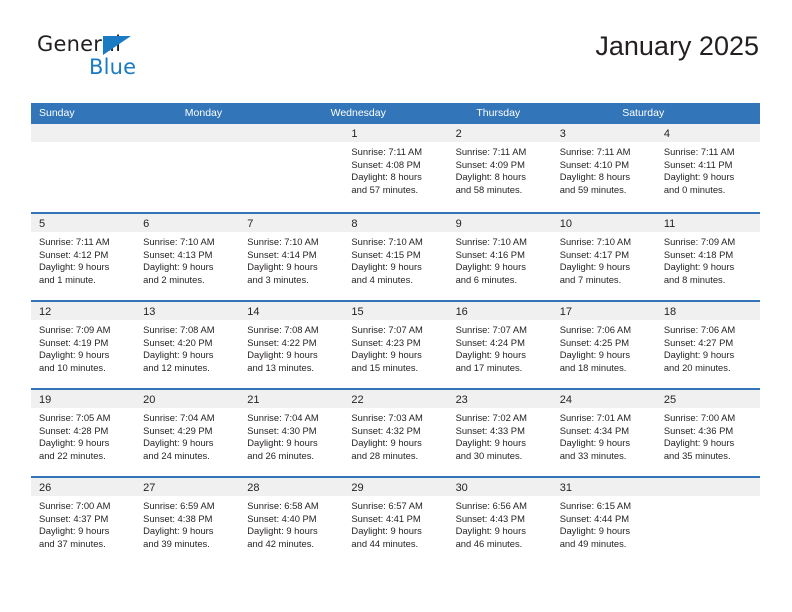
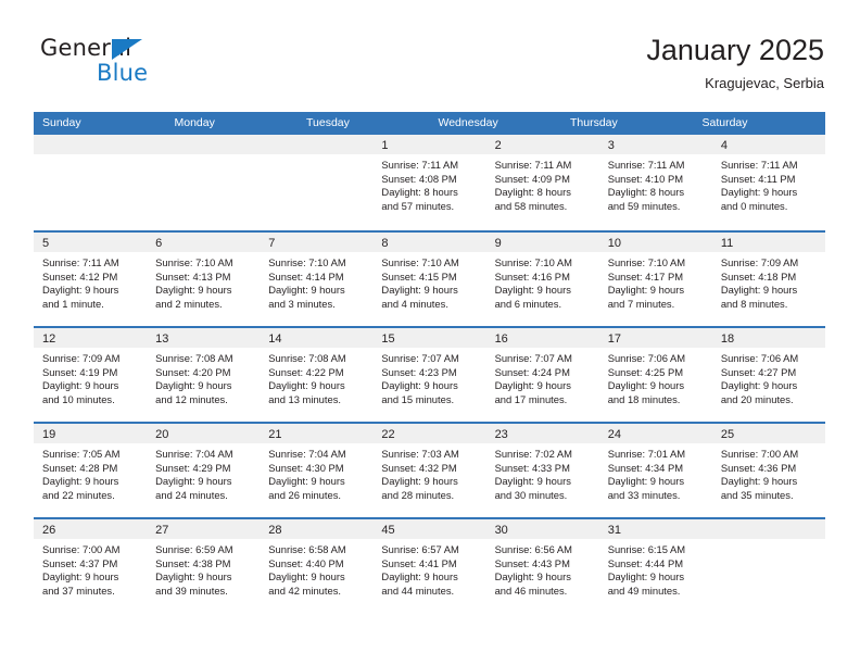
  General
  Blue
  January 2025
+ Kragujevac, Serbia
  Sunday
  Monday
+ Tuesday
  Wednesday
  Thursday
  Saturday
  1
  Sunrise: 7:11 AM
  Sunset: 4:08 PM
  Daylight: 8 hours
  and 57 minutes.
  2
  Sunrise: 7:11 AM
  Sunset: 4:09 PM
  Daylight: 8 hours
  and 58 minutes.
  3
  Sunrise: 7:11 AM
  Sunset: 4:10 PM
  Daylight: 8 hours
  and 59 minutes.
  4
  Sunrise: 7:11 AM
  Sunset: 4:11 PM
  Daylight: 9 hours
  and 0 minutes.
  5
  Sunrise: 7:11 AM
  Sunset: 4:12 PM
  Daylight: 9 hours
  and 1 minute.
  6
  Sunrise: 7:10 AM
  Sunset: 4:13 PM
  Daylight: 9 hours
  and 2 minutes.
  7
  Sunrise: 7:10 AM
  Sunset: 4:14 PM
  Daylight: 9 hours
  and 3 minutes.
  8
  Sunrise: 7:10 AM
  Sunset: 4:15 PM
  Daylight: 9 hours
  and 4 minutes.
  9
  Sunrise: 7:10 AM
  Sunset: 4:16 PM
  Daylight: 9 hours
  and 6 minutes.
  10
  Sunrise: 7:10 AM
  Sunset: 4:17 PM
  Daylight: 9 hours
  and 7 minutes.
  11
  Sunrise: 7:09 AM
  Sunset: 4:18 PM
  Daylight: 9 hours
  and 8 minutes.
  12
  Sunrise: 7:09 AM
  Sunset: 4:19 PM
  Daylight: 9 hours
  and 10 minutes.
  13
  Sunrise: 7:08 AM
  Sunset: 4:20 PM
  Daylight: 9 hours
  and 12 minutes.
  14
  Sunrise: 7:08 AM
  Sunset: 4:22 PM
  Daylight: 9 hours
  and 13 minutes.
  15
  Sunrise: 7:07 AM
  Sunset: 4:23 PM
  Daylight: 9 hours
  and 15 minutes.
  16
  Sunrise: 7:07 AM
  Sunset: 4:24 PM
  Daylight: 9 hours
  and 17 minutes.
  17
  Sunrise: 7:06 AM
  Sunset: 4:25 PM
  Daylight: 9 hours
  and 18 minutes.
  18
  Sunrise: 7:06 AM
  Sunset: 4:27 PM
  Daylight: 9 hours
  and 20 minutes.
  19
  Sunrise: 7:05 AM
  Sunset: 4:28 PM
  Daylight: 9 hours
  and 22 minutes.
  20
  Sunrise: 7:04 AM
  Sunset: 4:29 PM
  Daylight: 9 hours
  and 24 minutes.
  21
  Sunrise: 7:04 AM
  Sunset: 4:30 PM
  Daylight: 9 hours
  and 26 minutes.
  22
  Sunrise: 7:03 AM
  Sunset: 4:32 PM
  Daylight: 9 hours
  and 28 minutes.
  23
  Sunrise: 7:02 AM
  Sunset: 4:33 PM
  Daylight: 9 hours
  and 30 minutes.
  24
  Sunrise: 7:01 AM
  Sunset: 4:34 PM
  Daylight: 9 hours
  and 33 minutes.
  25
  Sunrise: 7:00 AM
  Sunset: 4:36 PM
  Daylight: 9 hours
  and 35 minutes.
  26
  Sunrise: 7:00 AM
  Sunset: 4:37 PM
  Daylight: 9 hours
  and 37 minutes.
  27
  Sunrise: 6:59 AM
  Sunset: 4:38 PM
  Daylight: 9 hours
  and 39 minutes.
  28
  Sunrise: 6:58 AM
  Sunset: 4:40 PM
  Daylight: 9 hours
  and 42 minutes.
- 29
+ 45
  Sunrise: 6:57 AM
  Sunset: 4:41 PM
  Daylight: 9 hours
  and 44 minutes.
  30
  Sunrise: 6:56 AM
  Sunset: 4:43 PM
  Daylight: 9 hours
  and 46 minutes.
  31
  Sunrise: 6:15 AM
  Sunset: 4:44 PM
  Daylight: 9 hours
  and 49 minutes.
